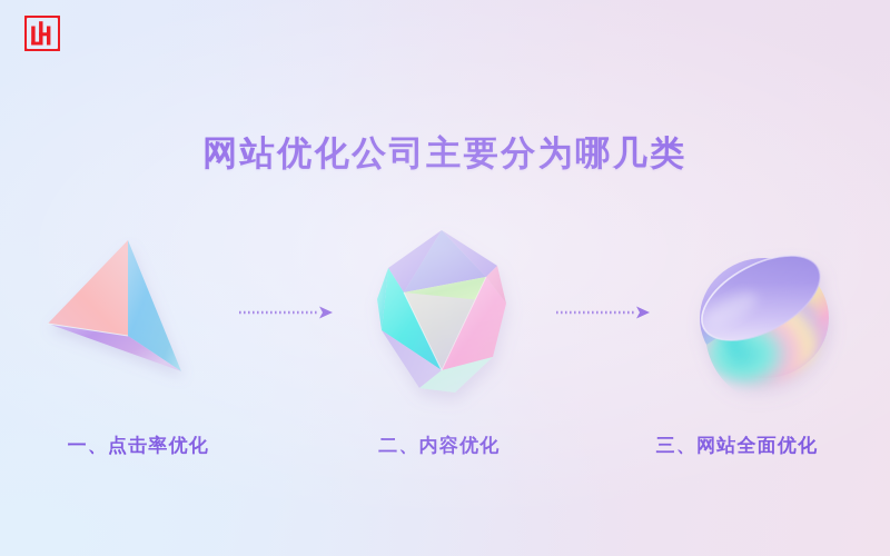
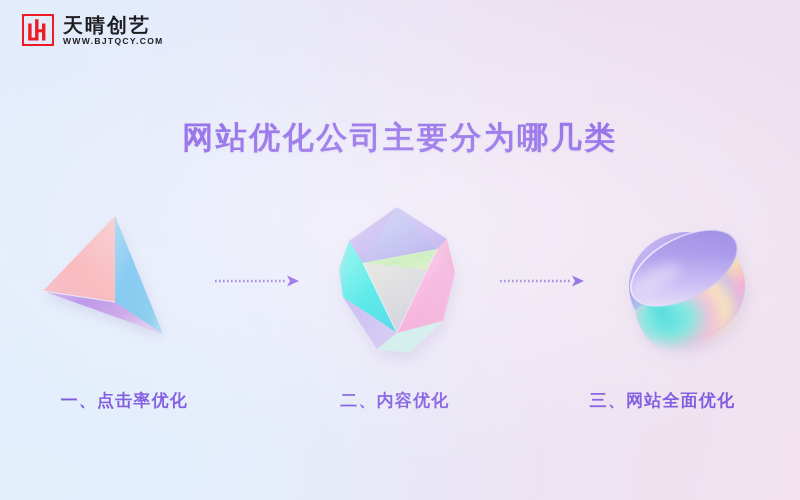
+ 天晴创艺
+ WWW.BJTQCY.COM
